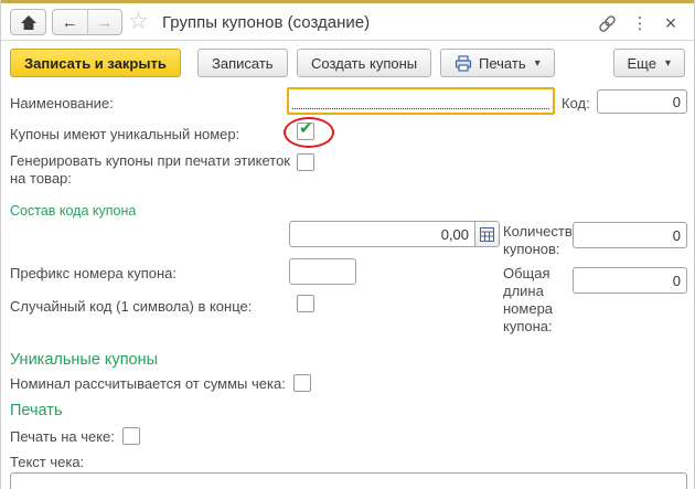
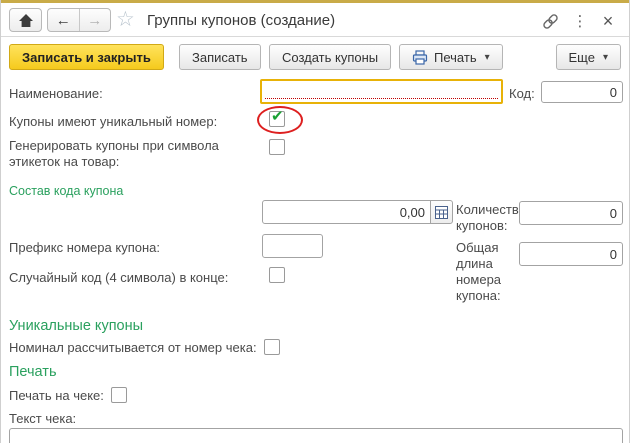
  ←
  →
  ☆
  Группы купонов (создание)
  ⋮
  ×
  Записать и закрыть
  Записать
  Создать купоны
  Печать
  ▾
  Еще
  ▾
  Наименование:
  Код:
  0
  Купоны имеют уникальный номер:
  ✔
- Генерировать купоны при печати этикеток на товар:
+ Генерировать купоны при символа этикеток на товар:
  Состав кода купона
  0,00
  Количеств купонов:
  0
  Префикс номера купона:
  Общая длина номера купона:
  0
- Случайный код (1 символа) в конце:
+ Случайный код (4 символа) в конце:
  Уникальные купоны
- Номинал рассчитывается от суммы чека:
+ Номинал рассчитывается от номер чека:
  Печать
  Печать на чеке:
  Текст чека:
